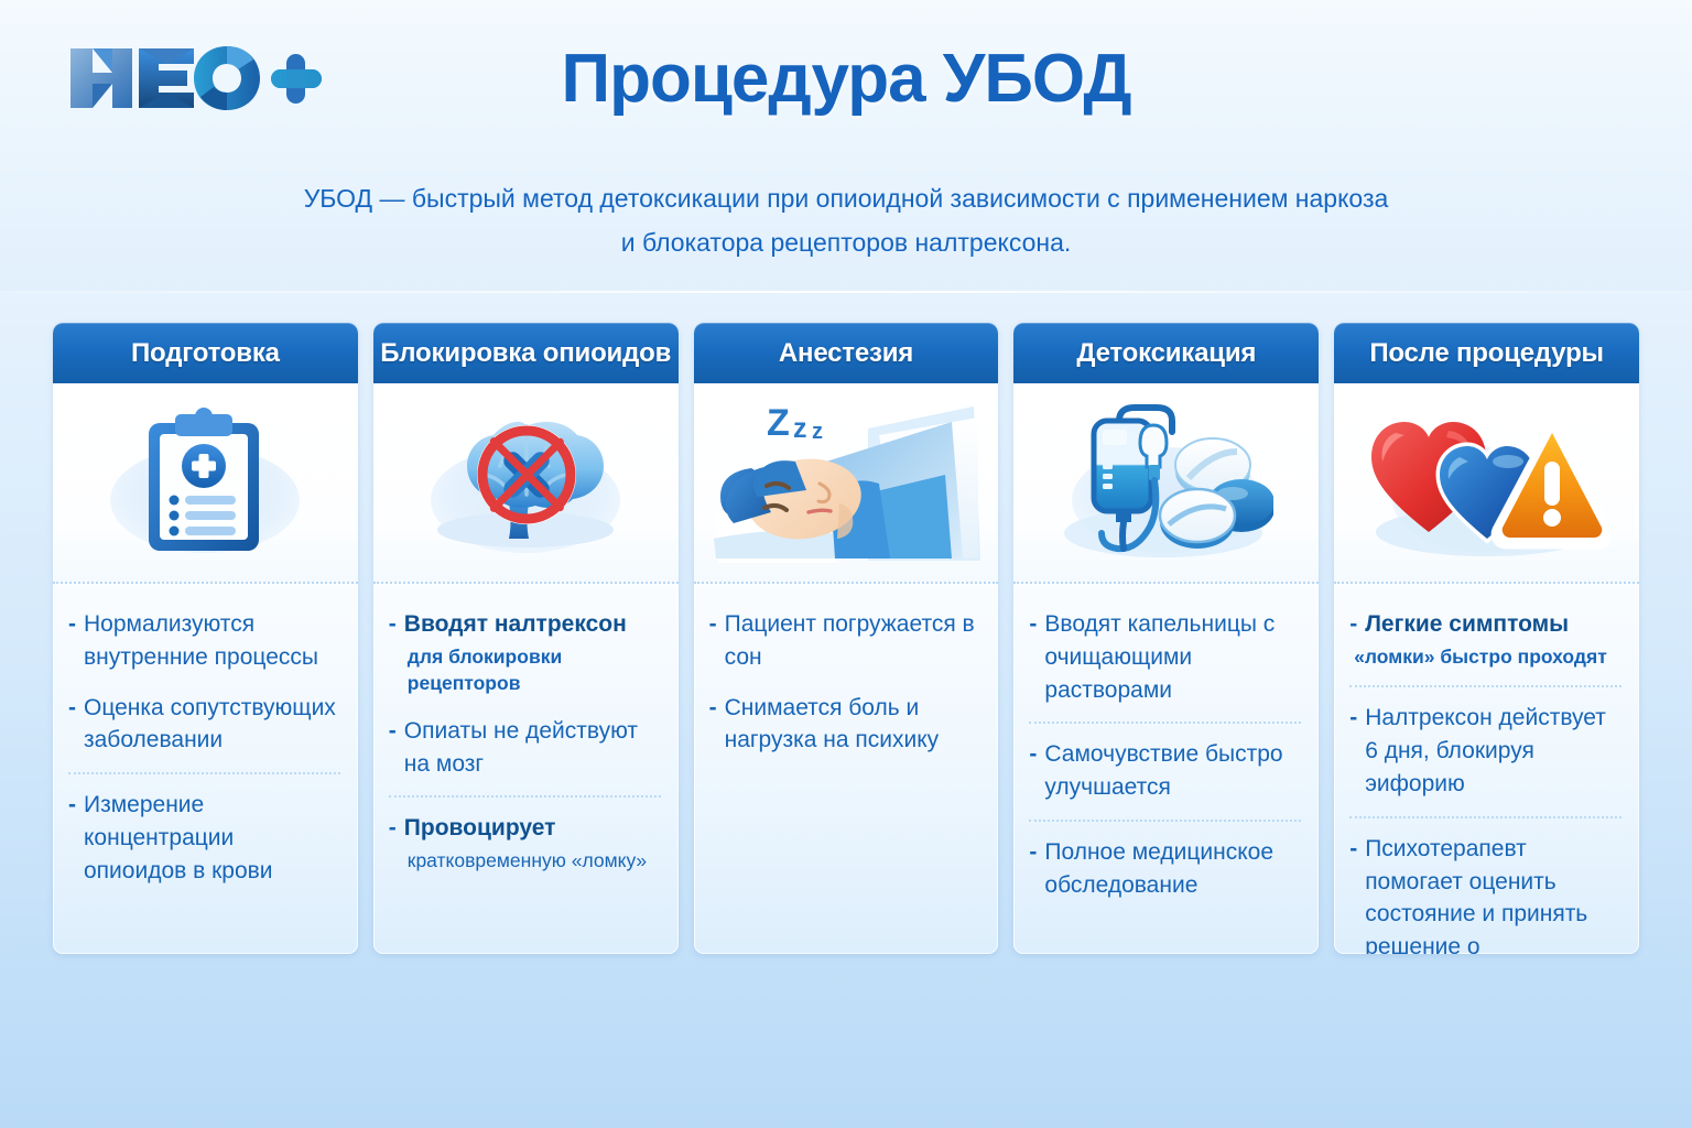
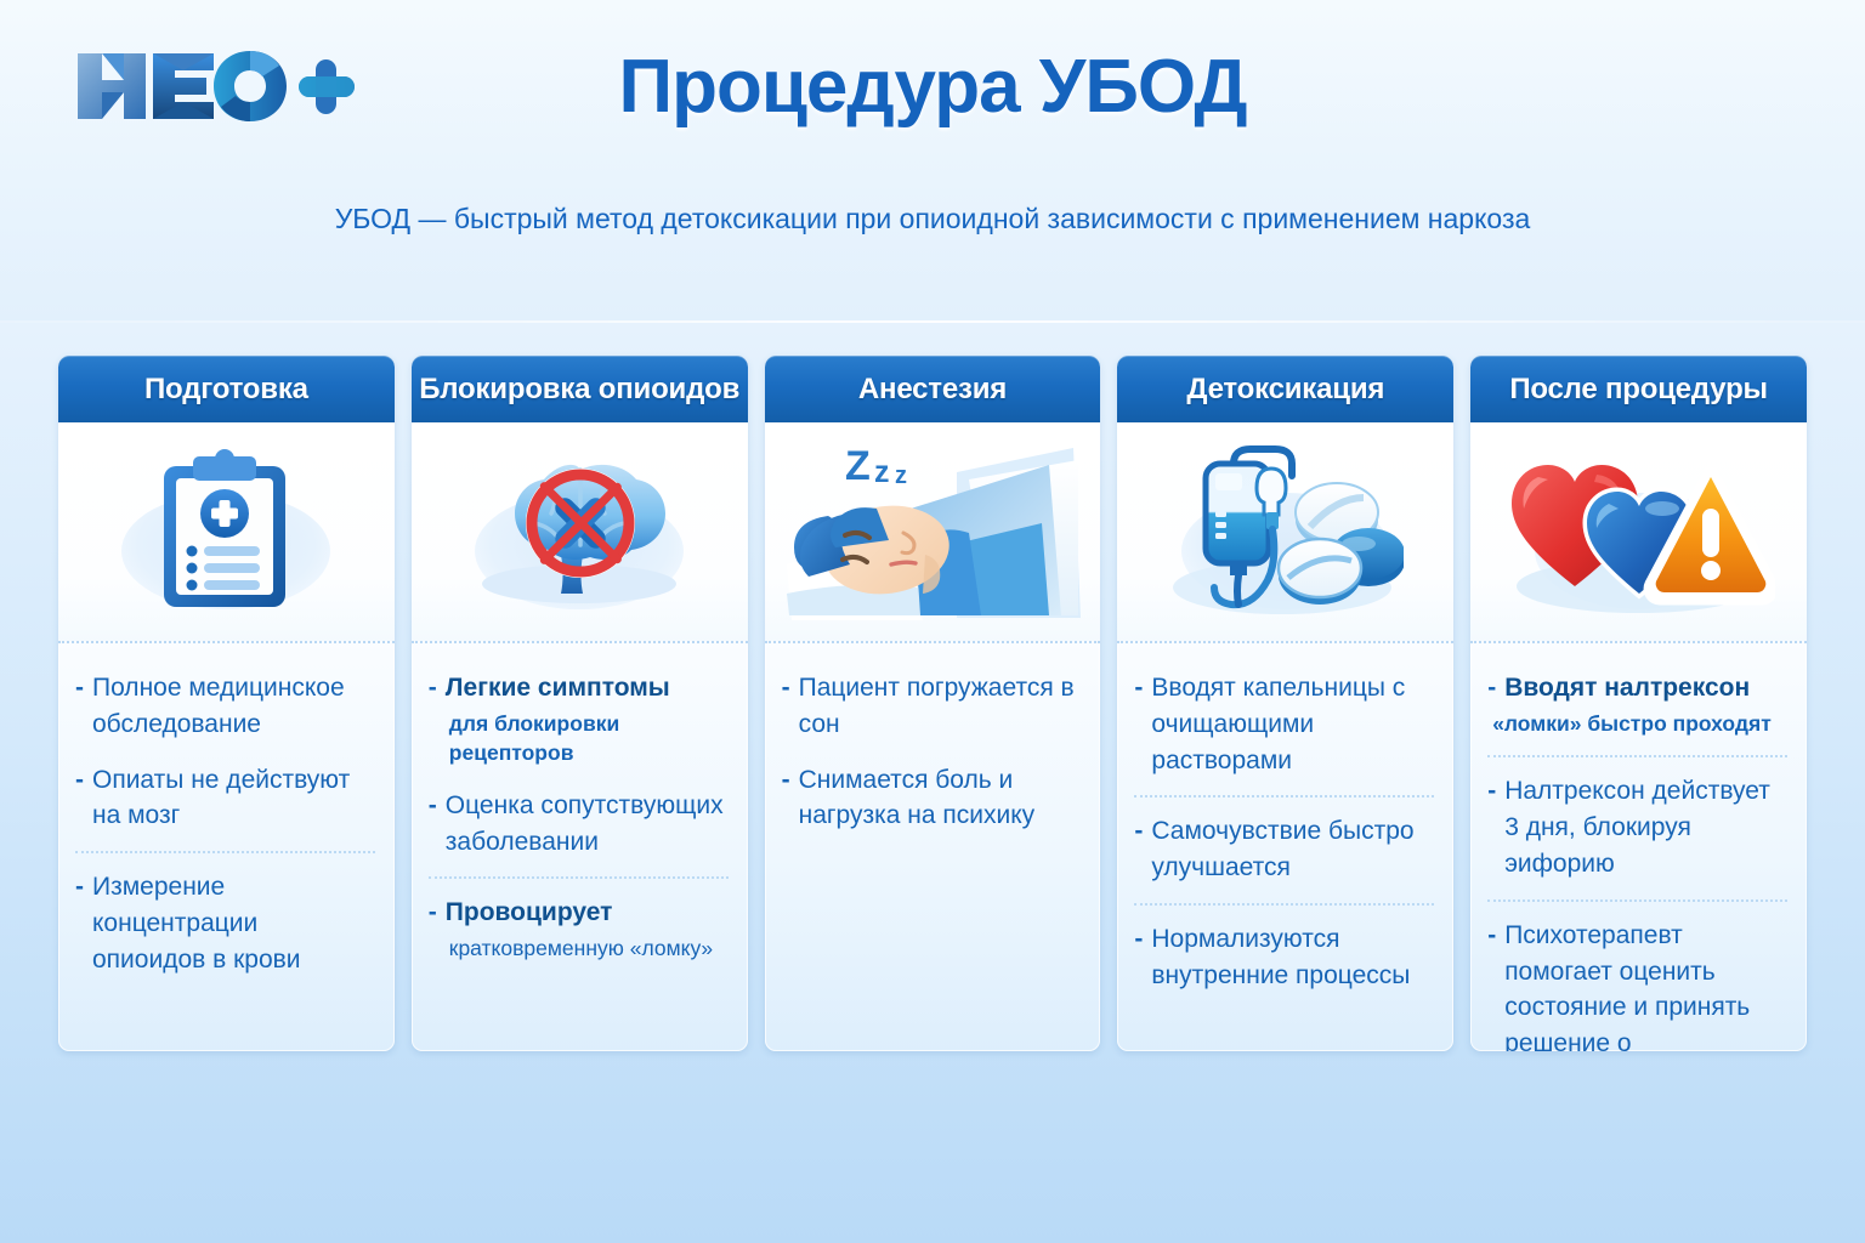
  Процедура УБОД
  УБОД — быстрый метод детоксикации при опиоидной зависимости с применением наркоза
- и блокатора рецепторов налтрексона.
  Подготовка
  -
- Нормализуются внутренние процессы
+ Полное медицинское обследование
  -
- Оценка сопутствующих заболевании
+ Опиаты не действуют на мозг
  -
  Измерение концентрации опиоидов в крови
  Блокировка опиоидов
  -
- Вводят налтрексон
+ Легкие симптомы
  для блокировки рецепторов
  -
- Опиаты не действуют на мозг
+ Оценка сопутствующих заболевании
  -
  Провоцирует
  кратковременную «ломку»
  Анестезия
  Z
  z
  z
  -
  Пациент погружается в сон
  -
  Снимается боль и нагрузка на психику
  Детоксикация
  -
  Вводят капельницы с очищающими растворами
  -
  Самочувствие быстро улучшается
  -
- Полное медицинское обследование
+ Нормализуются внутренние процессы
  После процедуры
  -
- Легкие симптомы
+ Вводят налтрексон
  «ломки» быстро проходят
  -
- Налтрексон действует 6 дня, блокируя эифорию
+ Налтрексон действует 3 дня, блокируя эифорию
  -
  Психотерапевт помогает оценить состояние и принять решение о
